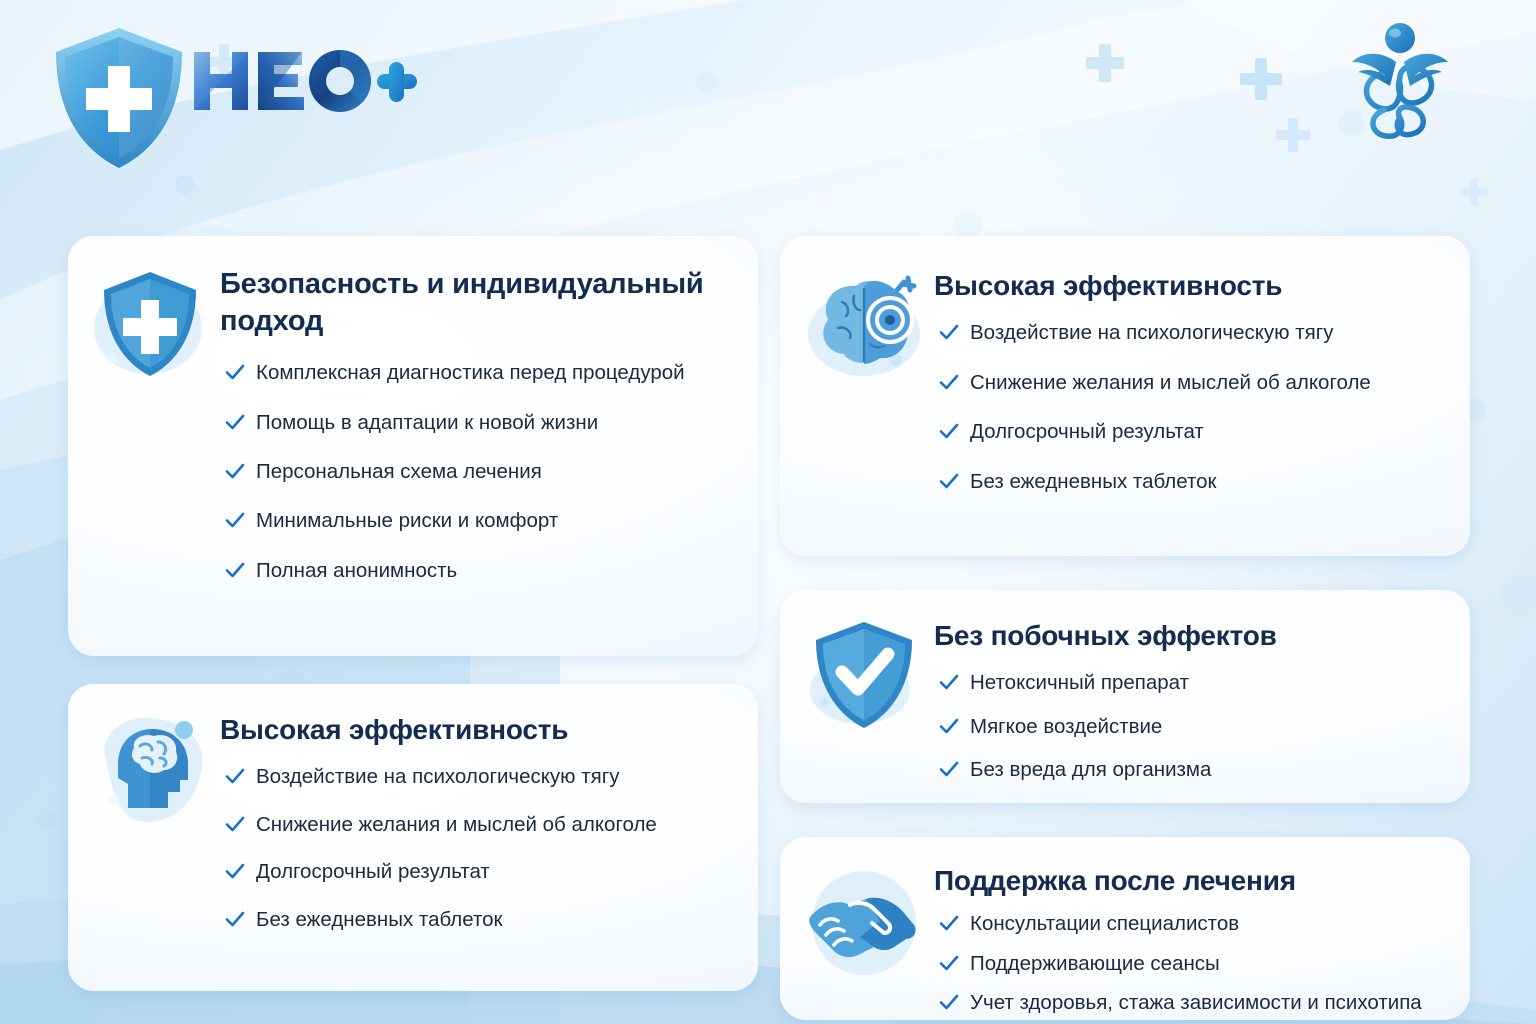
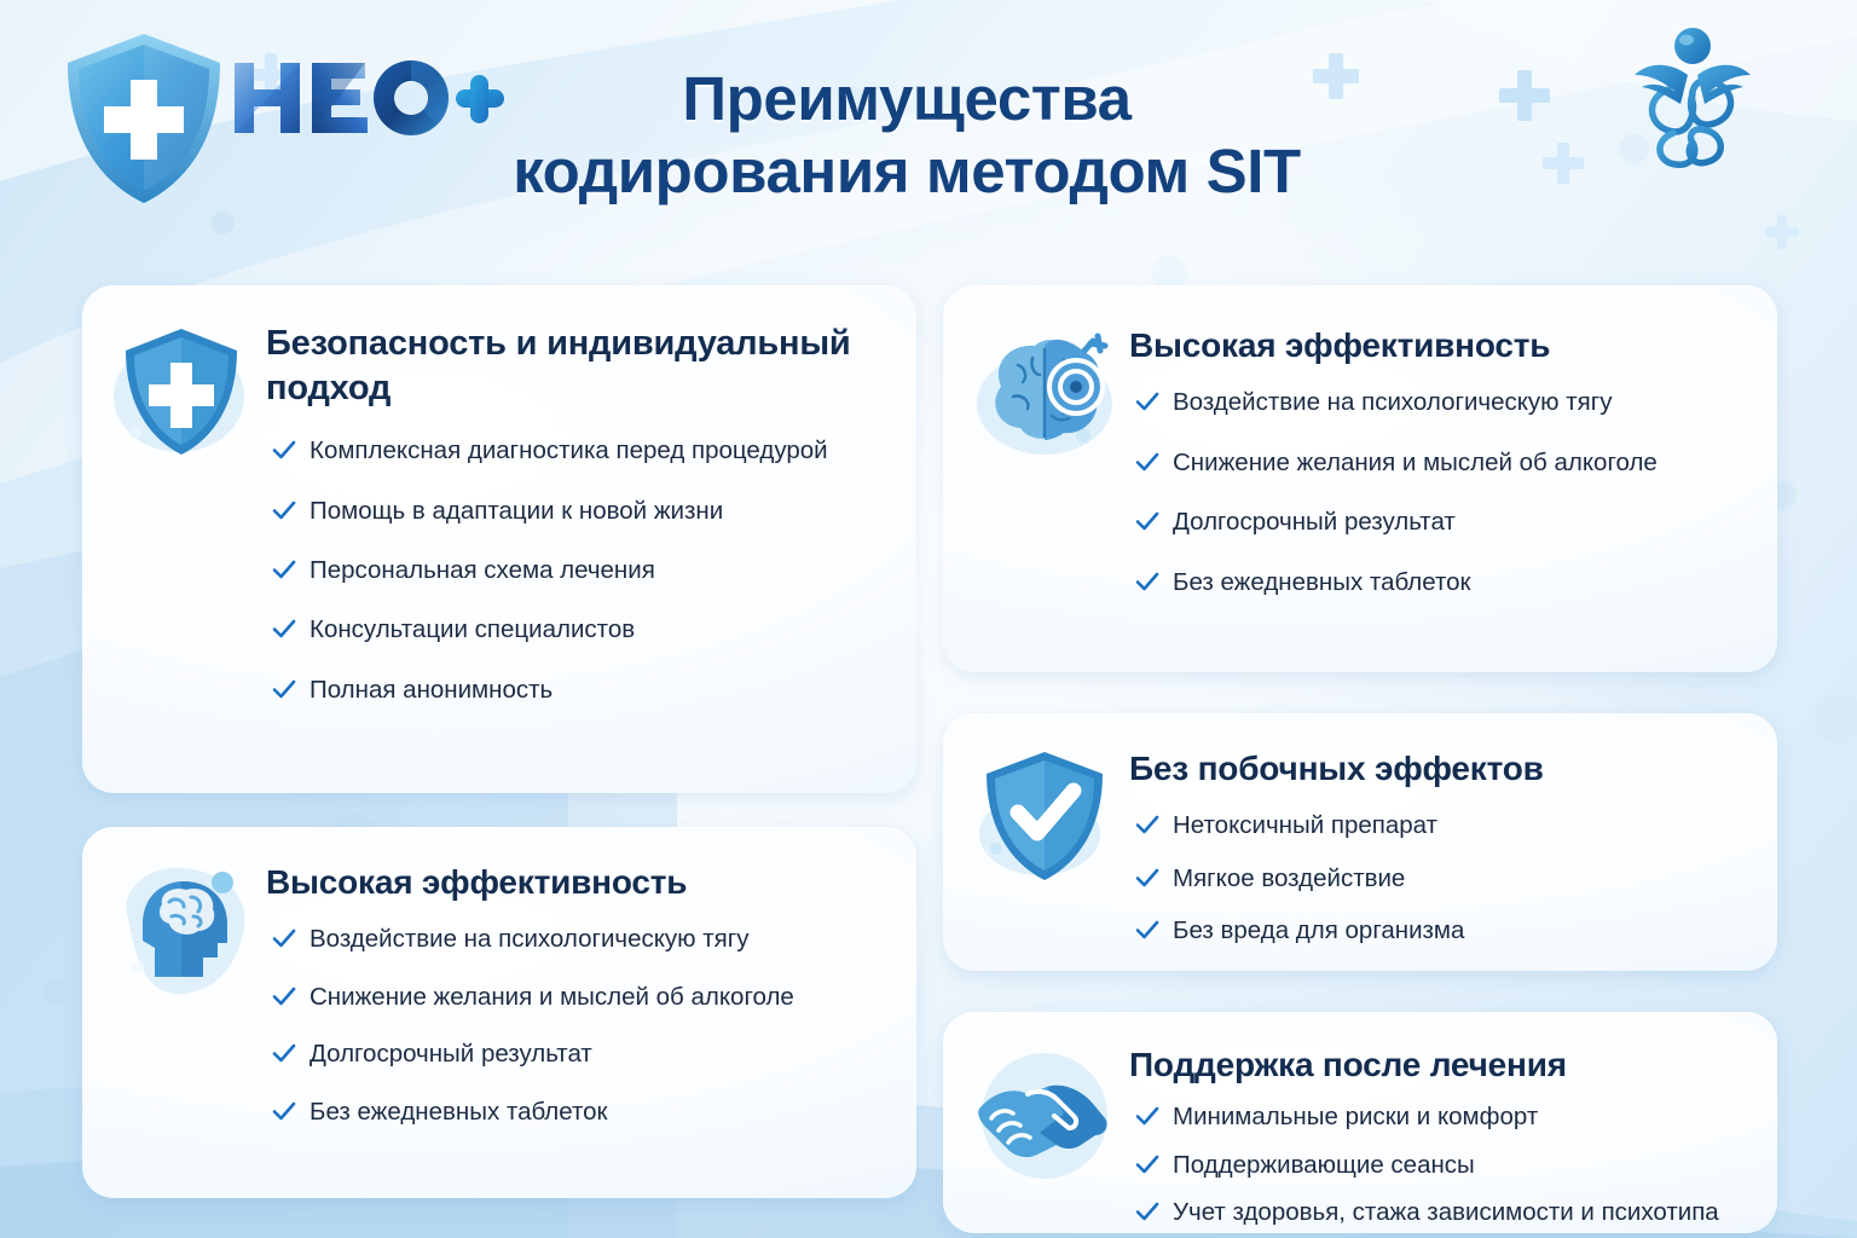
+ Преимущества
+ кодирования методом SIT
  Безопасность и индивидуальный подход
  Комплексная диагностика перед процедурой
  Помощь в адаптации к новой жизни
  Персональная схема лечения
- Минимальные риски и комфорт
+ Консультации специалистов
  Полная анонимность
  Высокая эффективность
  Воздействие на психологическую тягу
  Снижение желания и мыслей об алкоголе
  Долгосрочный результат
  Без ежедневных таблеток
  Высокая эффективность
  Воздействие на психологическую тягу
  Снижение желания и мыслей об алкоголе
  Долгосрочный результат
  Без ежедневных таблеток
  Без побочных эффектов
  Нетоксичный препарат
  Мягкое воздействие
  Без вреда для организма
  Поддержка после лечения
- Консультации специалистов
+ Минимальные риски и комфорт
  Поддерживающие сеансы
  Учет здоровья, стажа зависимости и психотипа
